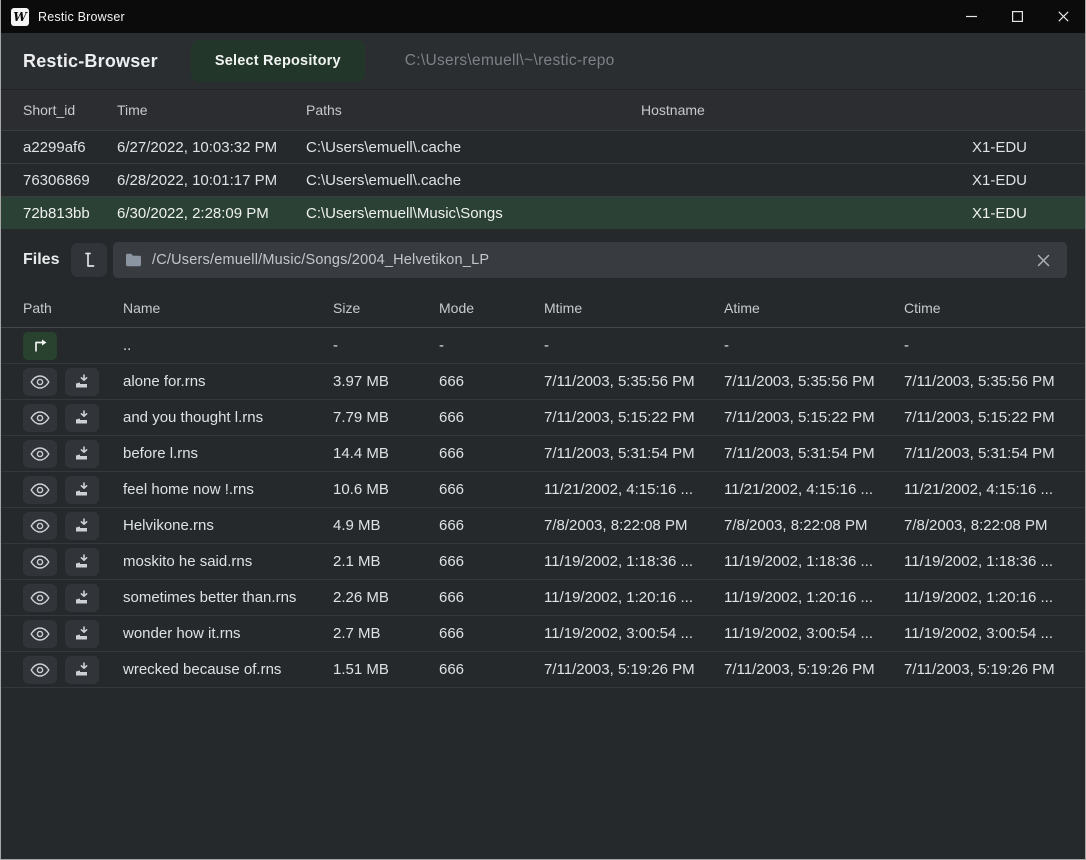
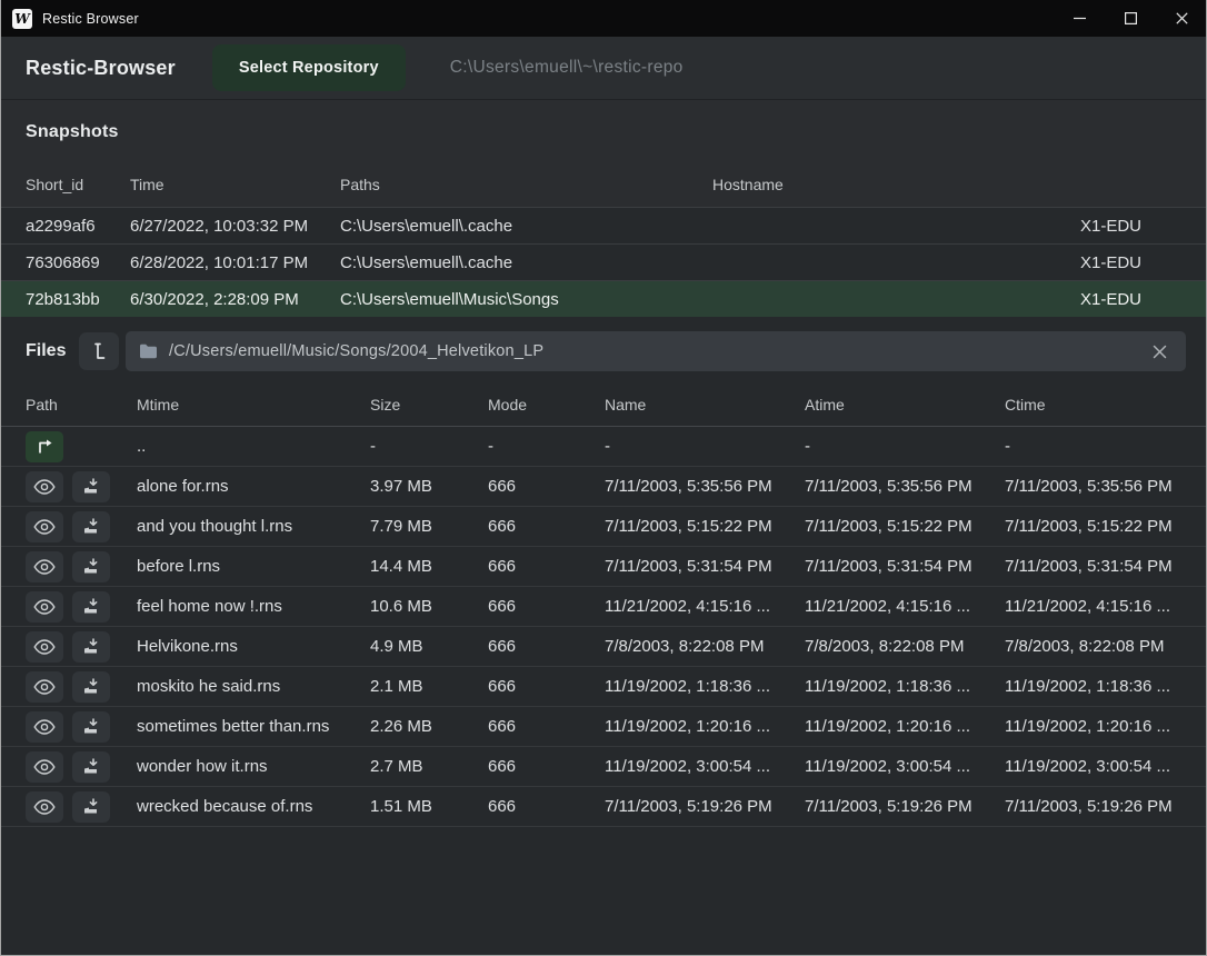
  W
  Restic Browser
  Restic-Browser
  Select Repository
  C:\Users\emuell\~\restic-repo
+ Snapshots
  Short_id
  Time
  Paths
  Hostname
  a2299af6
  6/27/2022, 10:03:32 PM
  C:\Users\emuell\.cache
  X1-EDU
  76306869
  6/28/2022, 10:01:17 PM
  C:\Users\emuell\.cache
  X1-EDU
  72b813bb
  6/30/2022, 2:28:09 PM
  C:\Users\emuell\Music\Songs
  X1-EDU
  Files
  /C/Users/emuell/Music/Songs/2004_Helvetikon_LP
  Path
- Name
+ Mtime
  Size
  Mode
- Mtime
+ Name
  Atime
  Ctime
  ..
  -
  -
  -
  -
  -
  alone for.rns
  3.97 MB
  666
  7/11/2003, 5:35:56 PM
  7/11/2003, 5:35:56 PM
  7/11/2003, 5:35:56 PM
  and you thought l.rns
  7.79 MB
  666
  7/11/2003, 5:15:22 PM
  7/11/2003, 5:15:22 PM
  7/11/2003, 5:15:22 PM
  before l.rns
  14.4 MB
  666
  7/11/2003, 5:31:54 PM
  7/11/2003, 5:31:54 PM
  7/11/2003, 5:31:54 PM
  feel home now !.rns
  10.6 MB
  666
  11/21/2002, 4:15:16 ...
  11/21/2002, 4:15:16 ...
  11/21/2002, 4:15:16 ...
  Helvikone.rns
  4.9 MB
  666
  7/8/2003, 8:22:08 PM
  7/8/2003, 8:22:08 PM
  7/8/2003, 8:22:08 PM
  moskito he said.rns
  2.1 MB
  666
  11/19/2002, 1:18:36 ...
  11/19/2002, 1:18:36 ...
  11/19/2002, 1:18:36 ...
  sometimes better than.rns
  2.26 MB
  666
  11/19/2002, 1:20:16 ...
  11/19/2002, 1:20:16 ...
  11/19/2002, 1:20:16 ...
  wonder how it.rns
  2.7 MB
  666
  11/19/2002, 3:00:54 ...
  11/19/2002, 3:00:54 ...
  11/19/2002, 3:00:54 ...
  wrecked because of.rns
  1.51 MB
  666
  7/11/2003, 5:19:26 PM
  7/11/2003, 5:19:26 PM
  7/11/2003, 5:19:26 PM
